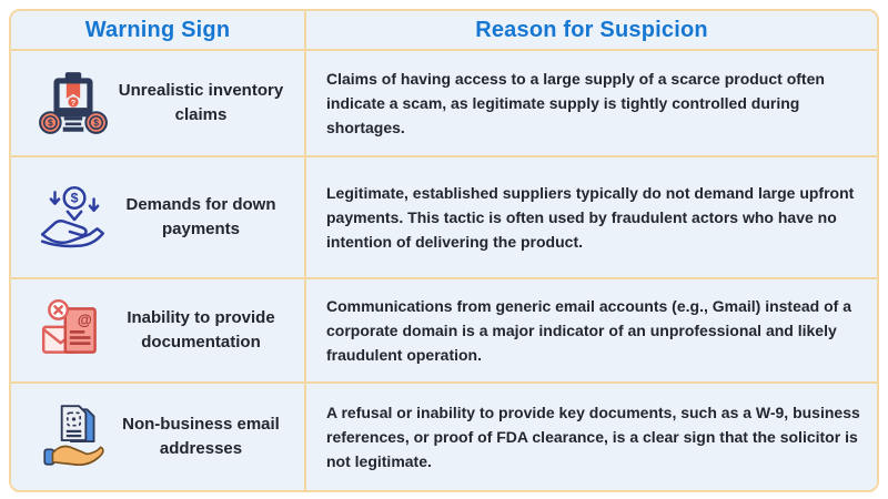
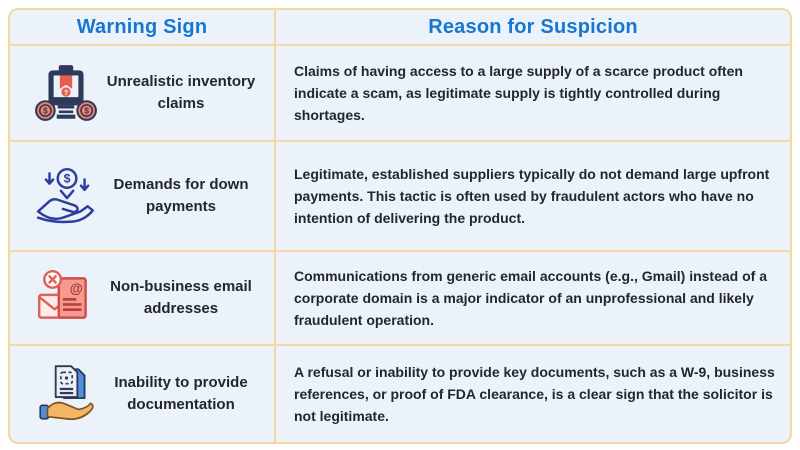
  Warning Sign
  Reason for Suspicion
  ?
  $
  $
  Unrealistic inventory claims
  Claims of having access to a large supply of a scarce product often indicate a scam, as legitimate supply is tightly controlled during shortages.
  $
  Demands for down payments
  Legitimate, established suppliers typically do not demand large upfront payments. This tactic is often used by fraudulent actors who have no intention of delivering the product.
  @
- Inability to provide documentation
+ Non-business email addresses
  Communications from generic email accounts (e.g., Gmail) instead of a corporate domain is a major indicator of an unprofessional and likely fraudulent operation.
- Non-business email addresses
+ Inability to provide documentation
  A refusal or inability to provide key documents, such as a W-9, business references, or proof of FDA clearance, is a clear sign that the solicitor is not legitimate.
